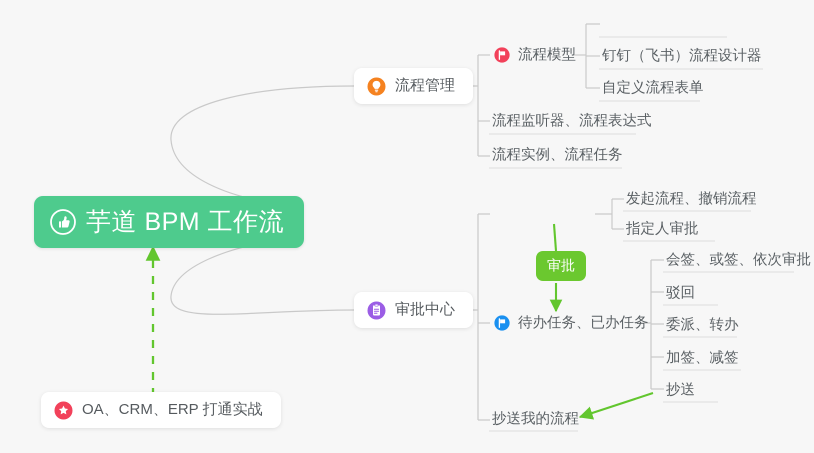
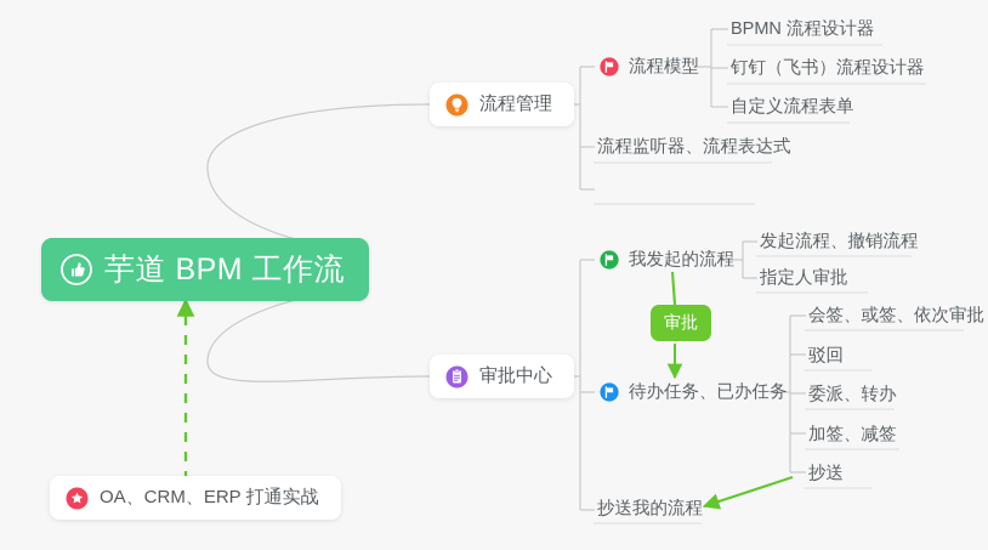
  芋道 BPM 工作流
  OA、CRM、ERP 打通实战
  流程管理
  流程模型
+ BPMN 流程设计器
  钉钉（飞书）流程设计器
  自定义流程表单
  流程监听器、流程表达式
- 流程实例、流程任务
  审批中心
+ 我发起的流程
  发起流程、撤销流程
  指定人审批
  审批
  待办任务、已办任务
  会签、或签、依次审批
  驳回
  委派、转办
  加签、减签
  抄送
  抄送我的流程
